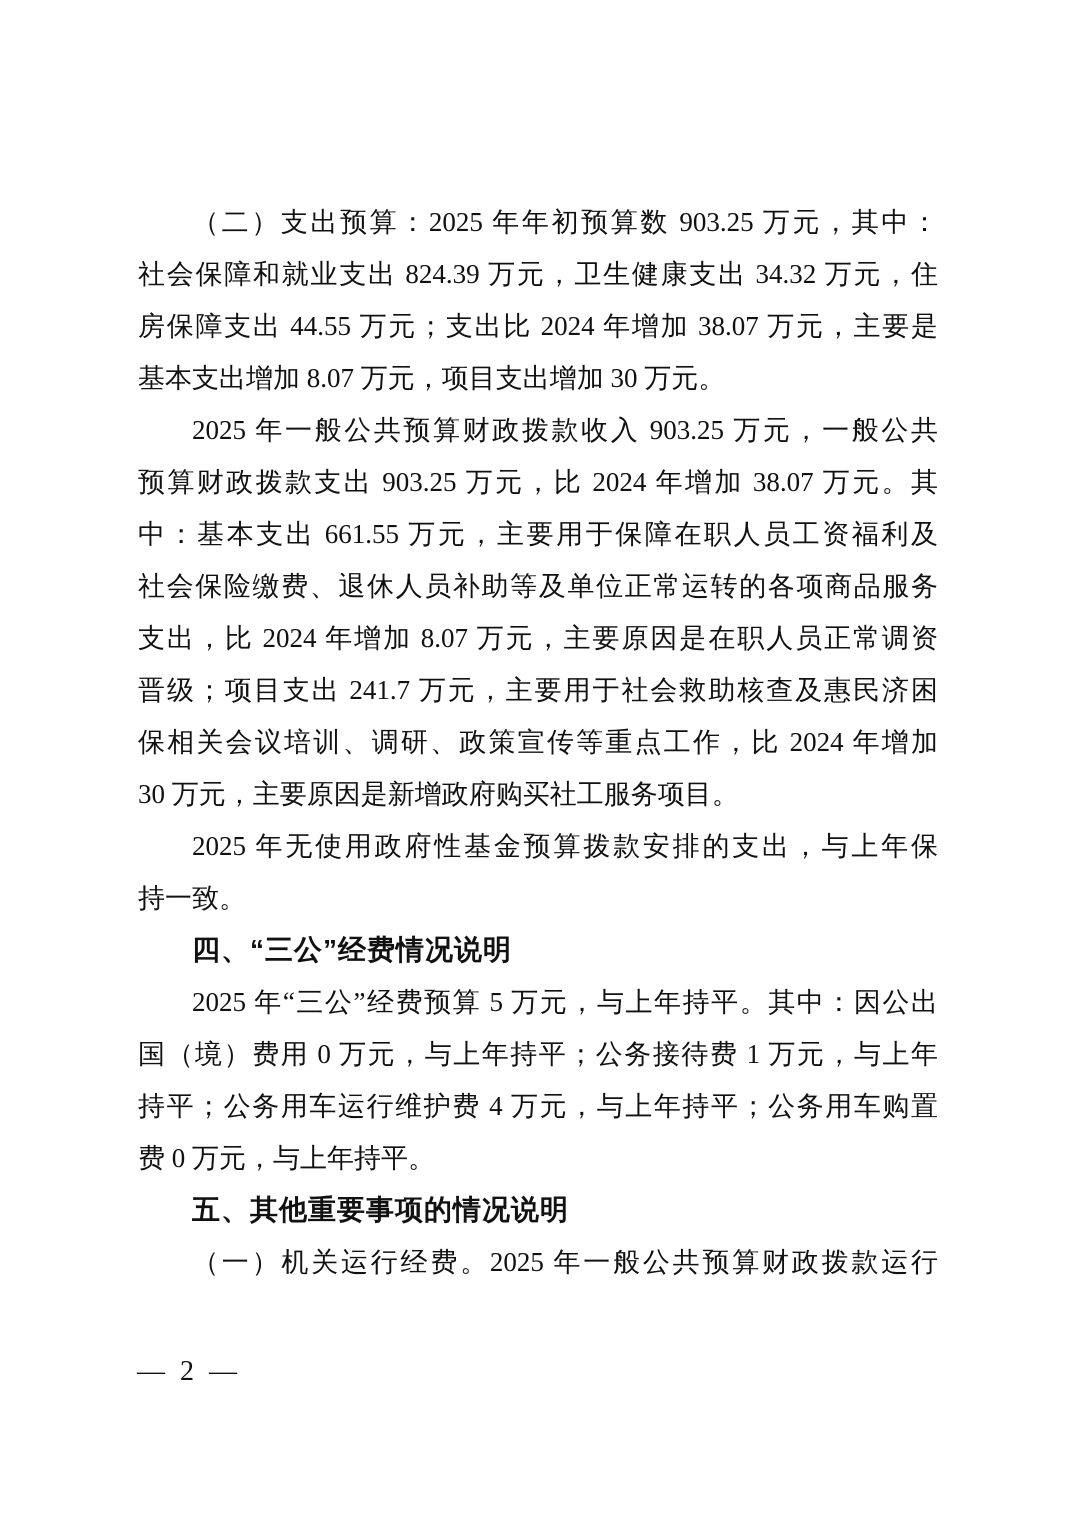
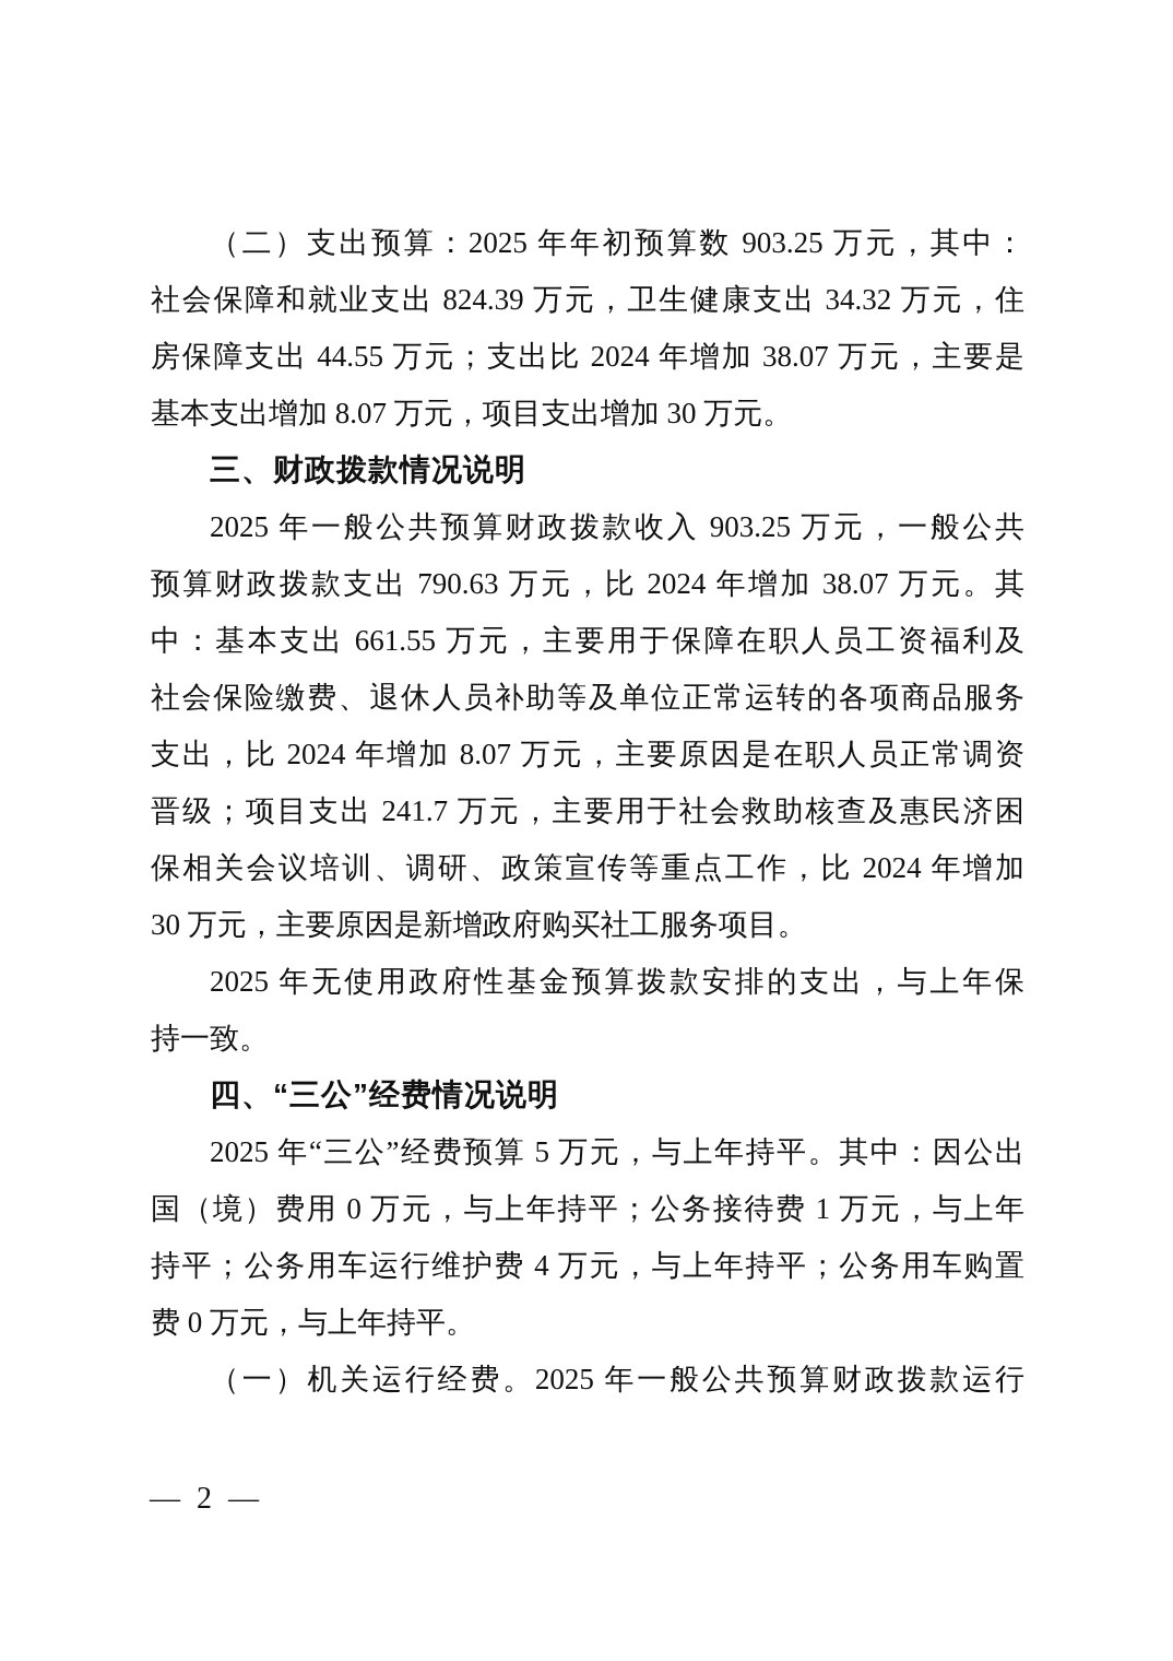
  （二）支出预算：2025 年年初预算数 903.25 万元，其中：
  社会保障和就业支出 824.39 万元，卫生健康支出 34.32 万元，住
  房保障支出 44.55 万元；支出比 2024 年增加 38.07 万元，主要是
  基本支出增加 8.07 万元，项目支出增加 30 万元。
+ 三、财政拨款情况说明
  2025 年一般公共预算财政拨款收入 903.25 万元，一般公共
- 预算财政拨款支出 903.25 万元，比 2024 年增加 38.07 万元。其
+ 预算财政拨款支出 790.63 万元，比 2024 年增加 38.07 万元。其
  中：基本支出 661.55 万元，主要用于保障在职人员工资福利及
  社会保险缴费、退休人员补助等及单位正常运转的各项商品服务
  支出，比 2024 年增加 8.07 万元，主要原因是在职人员正常调资
  晋级；项目支出 241.7 万元，主要用于社会救助核查及惠民济困
  保相关会议培训、调研、政策宣传等重点工作，比 2024 年增加
  30 万元，主要原因是新增政府购买社工服务项目。
  2025 年无使用政府性基金预算拨款安排的支出，与上年保
  持一致。
  四、“三公”经费情况说明
  2025 年“三公”经费预算 5 万元，与上年持平。其中：因公出
  国（境）费用 0 万元，与上年持平；公务接待费 1 万元，与上年
  持平；公务用车运行维护费 4 万元，与上年持平；公务用车购置
  费 0 万元，与上年持平。
- 五、其他重要事项的情况说明
  （一）机关运行经费。2025 年一般公共预算财政拨款运行
  — 2 —
